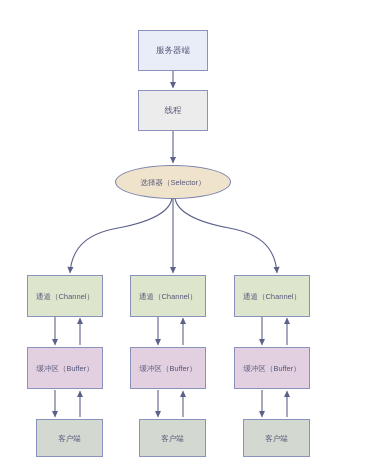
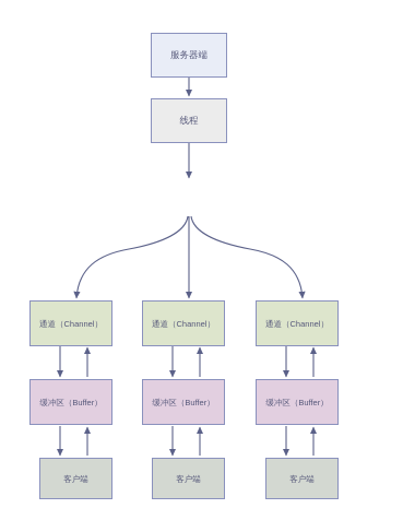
  服务器端
  线程
- 选择器（Selector）
  通道（Channel）
  缓冲区（Buffer）
  客户端
  通道（Channel）
  缓冲区（Buffer）
  客户端
  通道（Channel）
  缓冲区（Buffer）
  客户端
